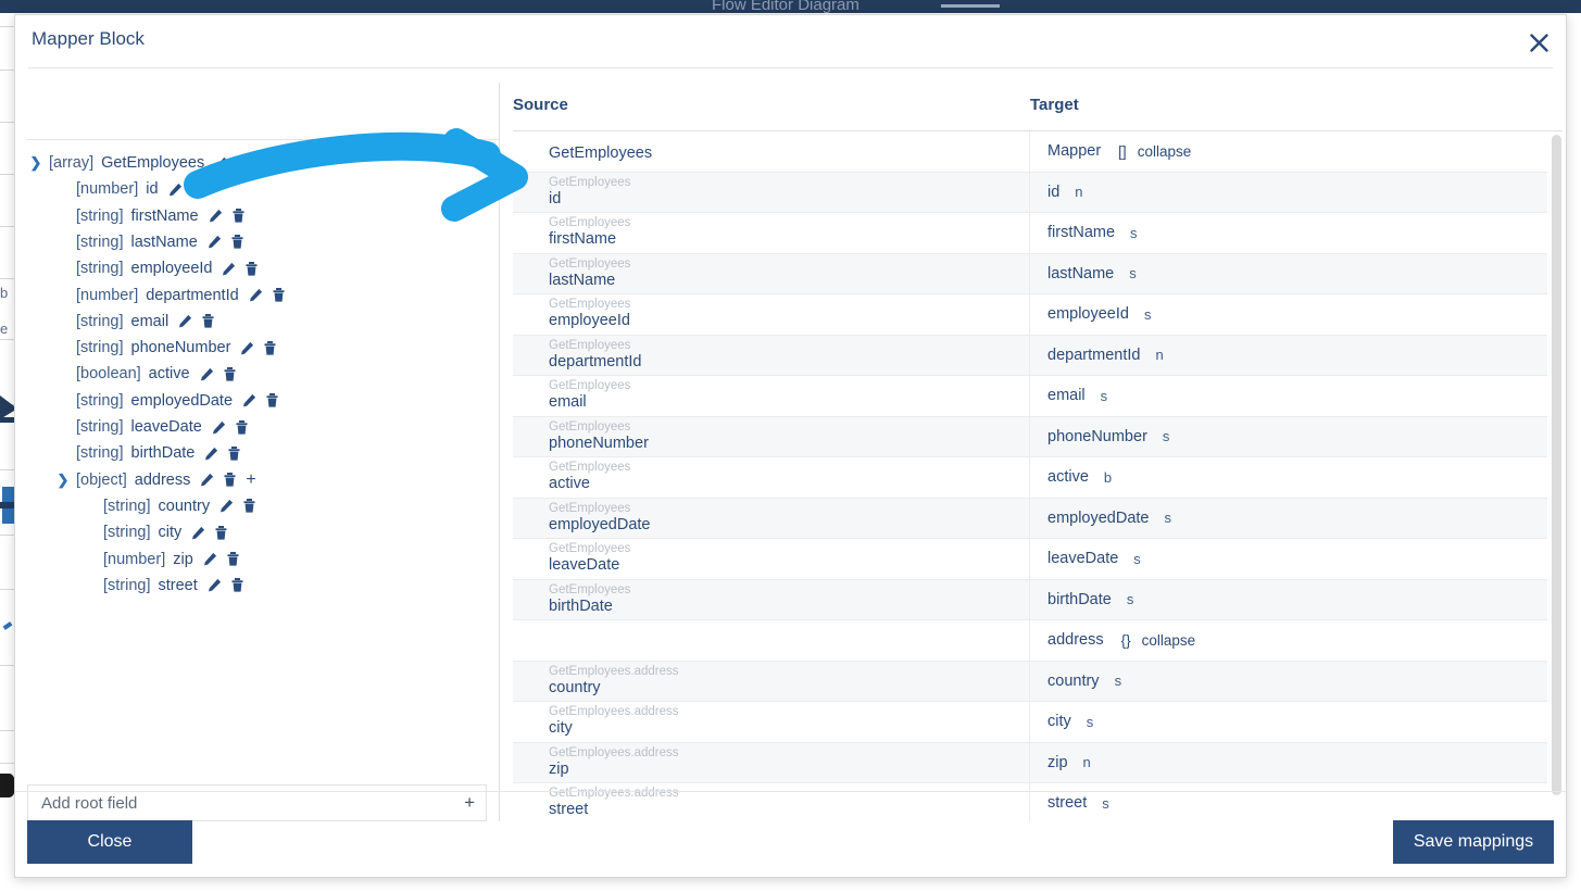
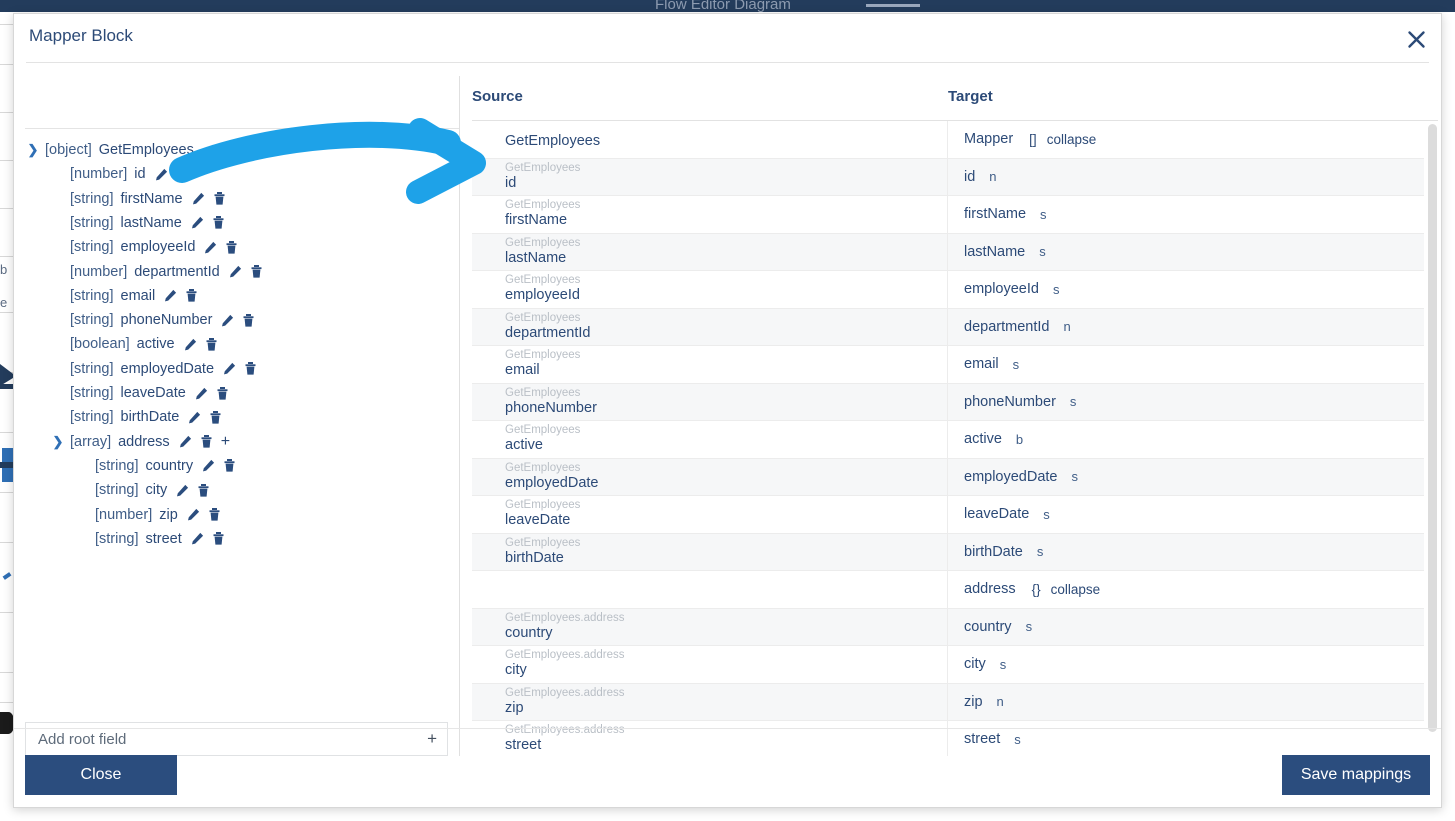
  Flow Editor Diagram
  b
  e
  Mapper Block
  ❯
- [array]
+ [object]
  GetEmployees
  [number]
  id
  [string]
  firstName
  [string]
  lastName
  [string]
  employeeId
  [number]
  departmentId
  [string]
  email
  [string]
  phoneNumber
  [boolean]
  active
  [string]
  employedDate
  [string]
  leaveDate
  [string]
  birthDate
  ❯
- [object]
+ [array]
  address
  +
  [string]
  country
  [string]
  city
  [number]
  zip
  [string]
  street
  Add root field
  +
  Source
  Target
  GetEmployees
  Mapper
  []
  collapse
  GetEmployees
  id
  id
  n
  GetEmployees
  firstName
  firstName
  s
  GetEmployees
  lastName
  lastName
  s
  GetEmployees
  employeeId
  employeeId
  s
  GetEmployees
  departmentId
  departmentId
  n
  GetEmployees
  email
  email
  s
  GetEmployees
  phoneNumber
  phoneNumber
  s
  GetEmployees
  active
  active
  b
  GetEmployees
  employedDate
  employedDate
  s
  GetEmployees
  leaveDate
  leaveDate
  s
  GetEmployees
  birthDate
  birthDate
  s
  address
  {}
  collapse
  GetEmployees.address
  country
  country
  s
  GetEmployees.address
  city
  city
  s
  GetEmployees.address
  zip
  zip
  n
  GetEmployees.address
  street
  street
  s
  Close
  Save mappings
